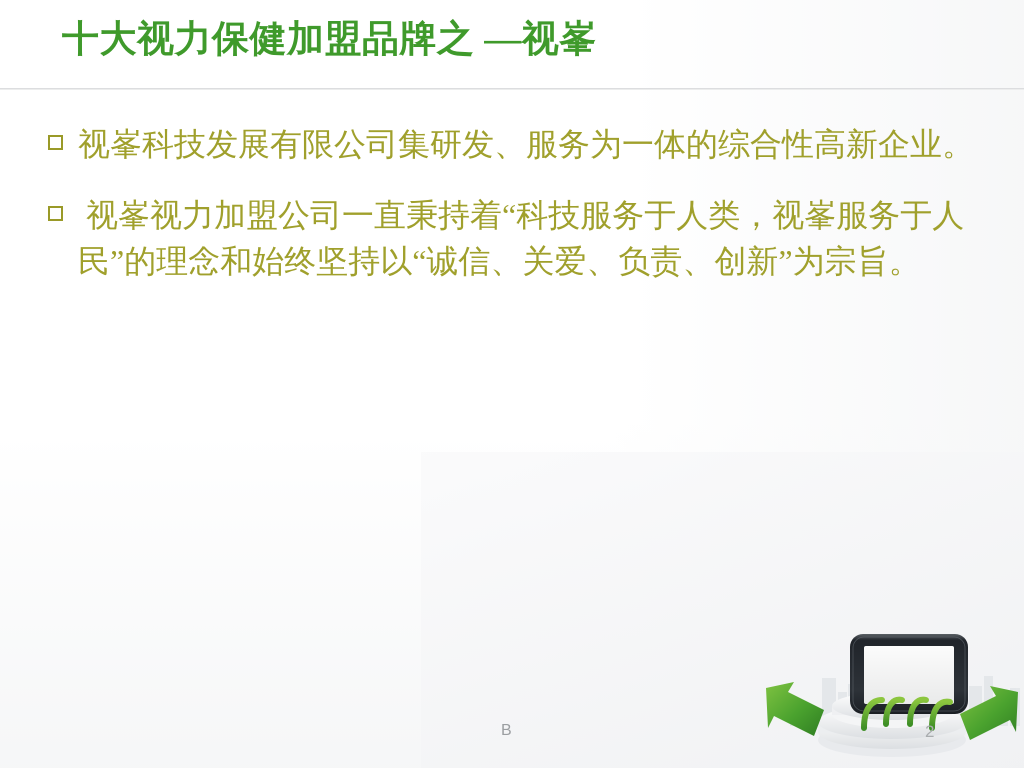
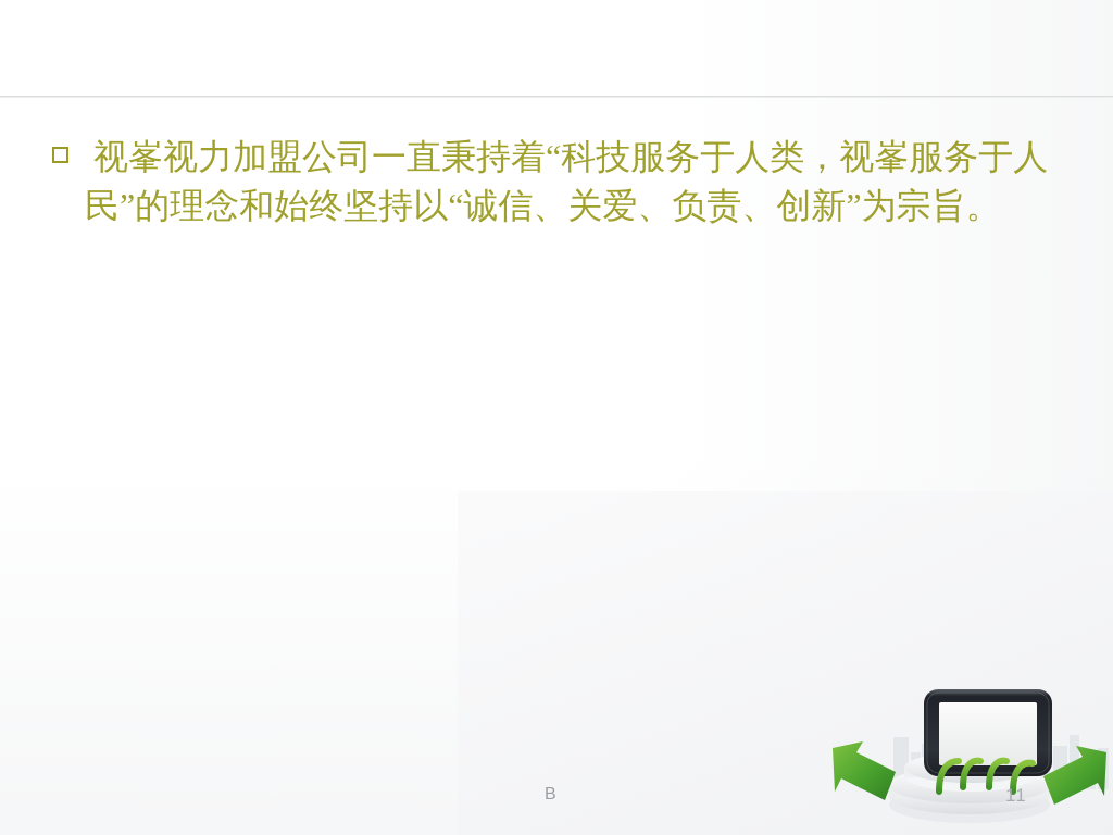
- 十大视力保健加盟品牌之 —视峯
- 视峯科技发展有限公司集研发、服务为一体的综合性高新企业。
  视峯视力加盟公司一直秉持着“科技服务于人类，视峯服务于人民”的理念和始终坚持以“诚信、关爱、负责、创新”为宗旨。
  B
- 2
+ 11
